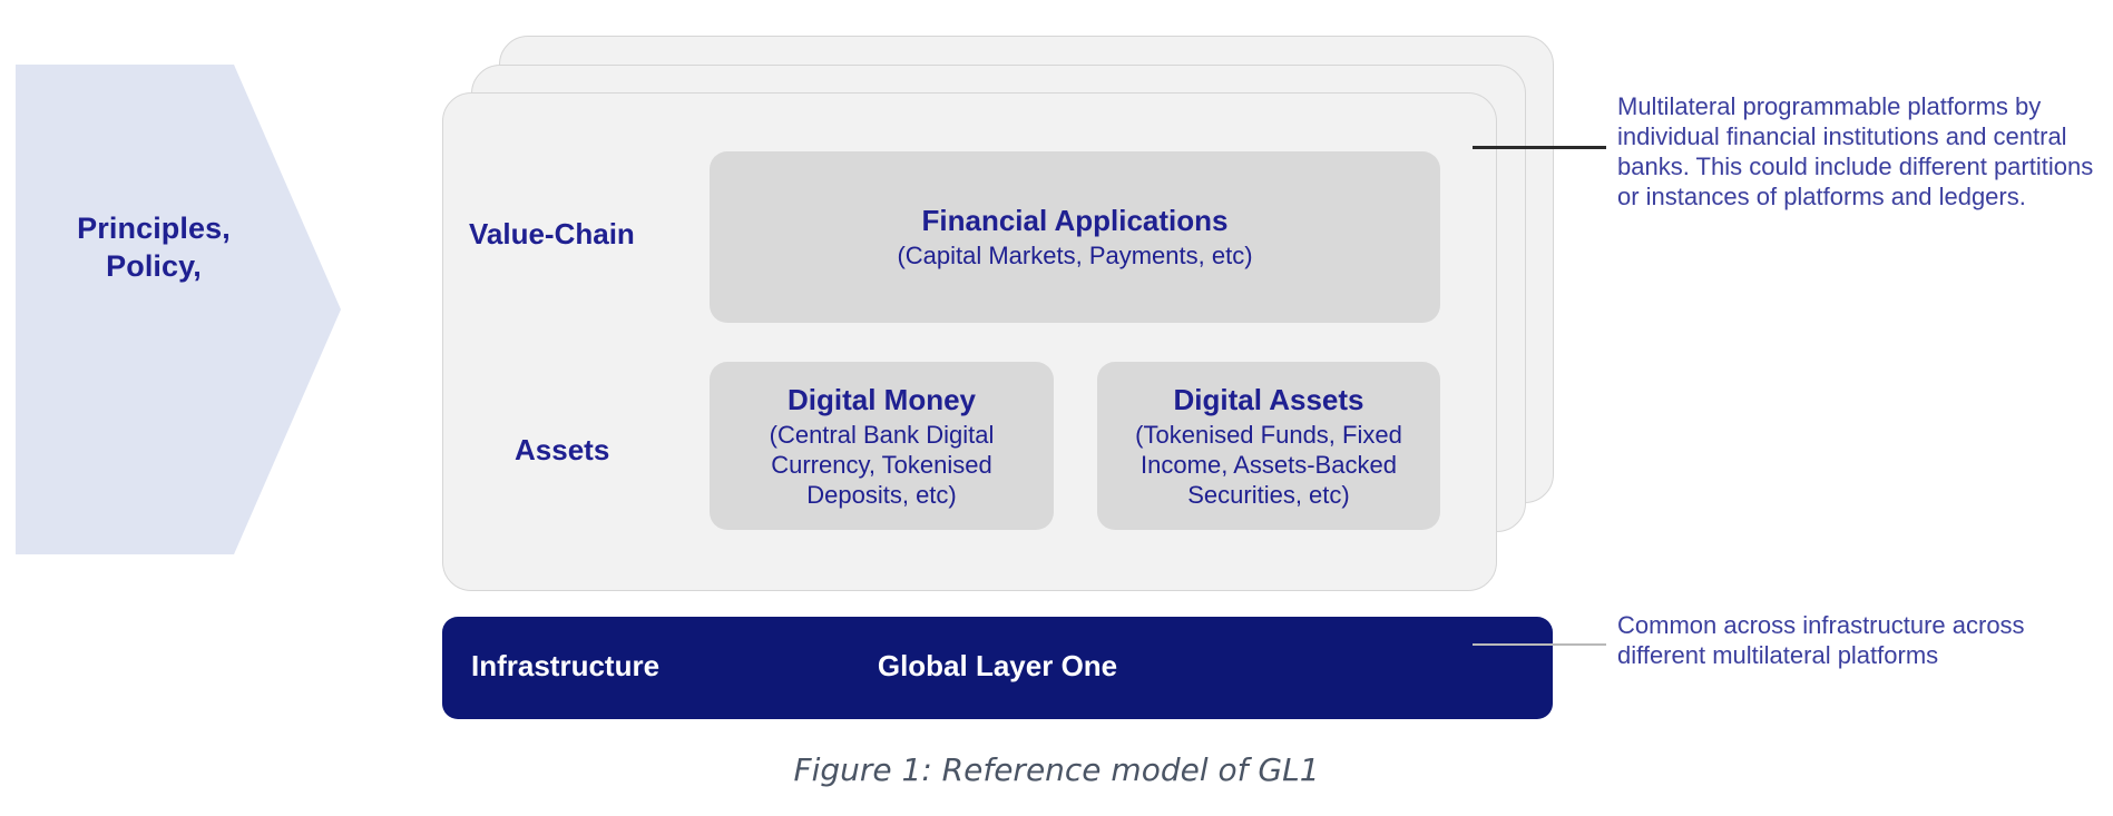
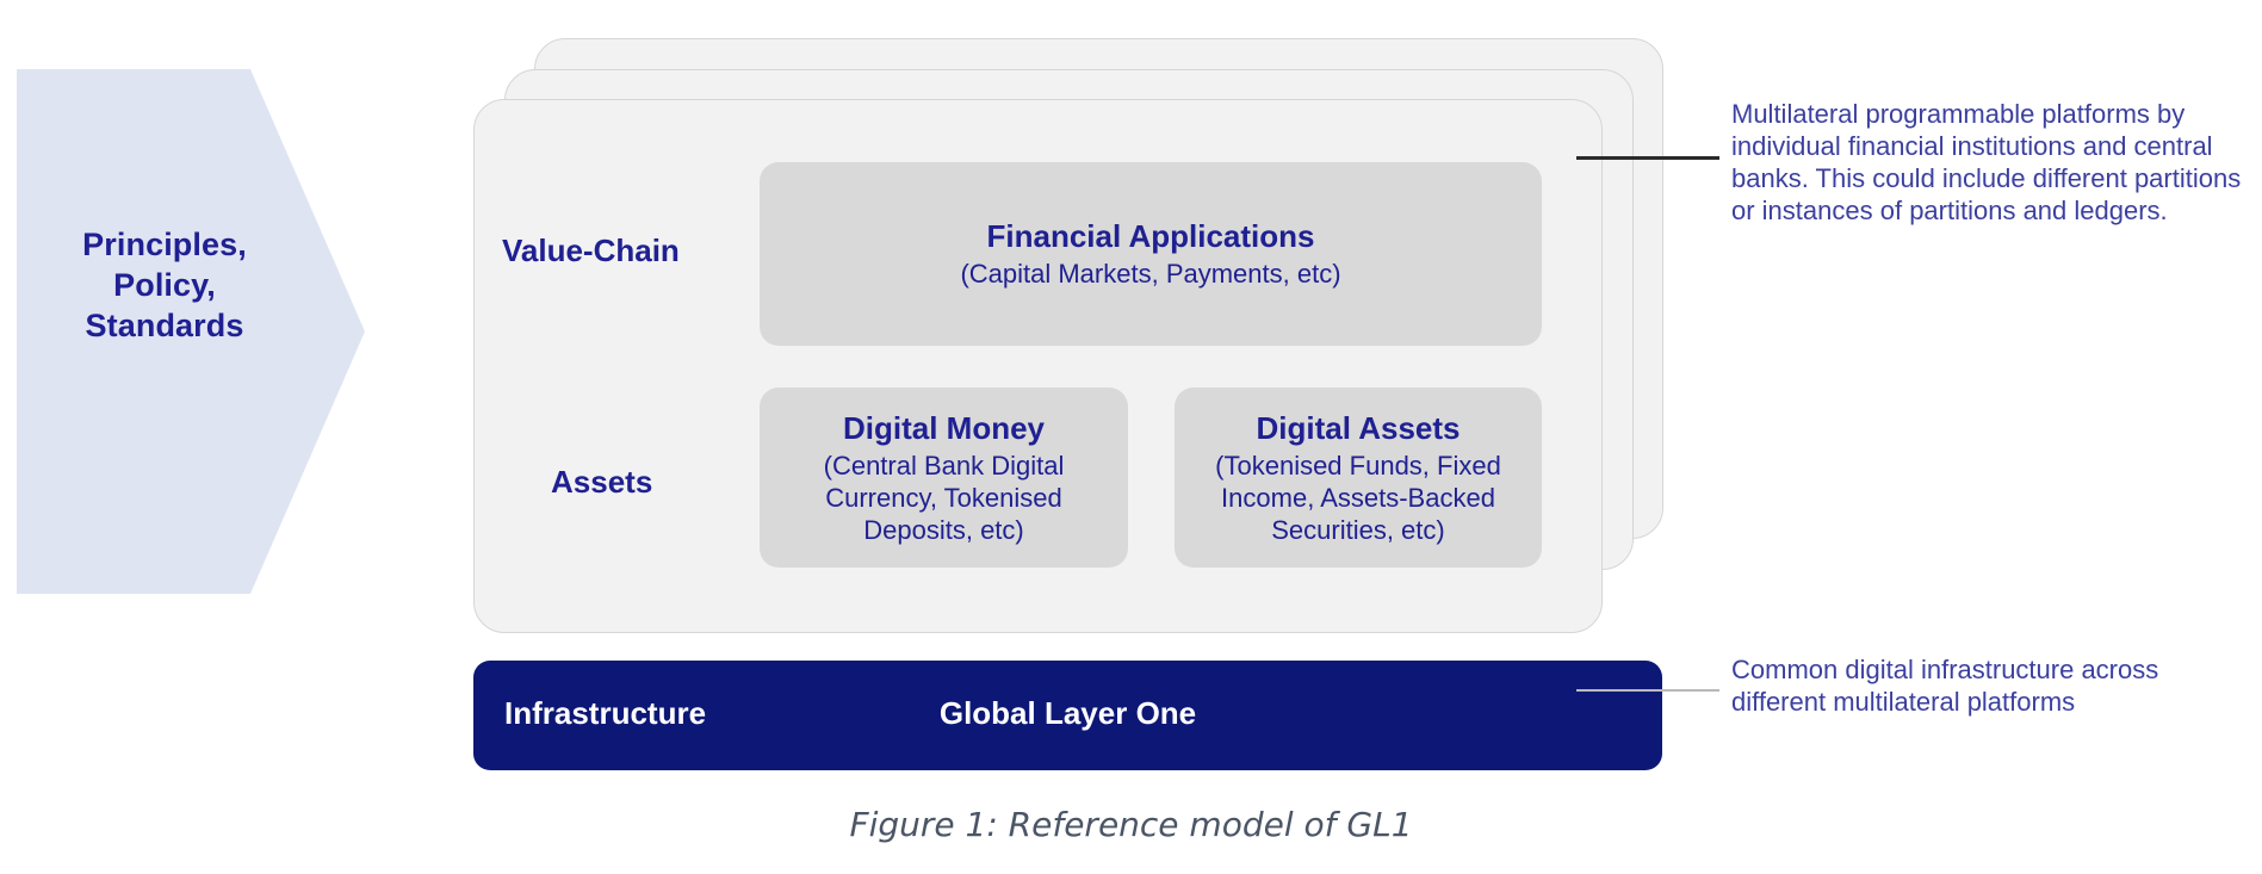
  Principles,
  Policy,
+ Standards
  Value-Chain
  Assets
  Financial Applications
  (Capital Markets, Payments, etc)
  Digital Money
  (Central Bank Digital
  Currency, Tokenised
  Deposits, etc)
  Digital Assets
  (Tokenised Funds, Fixed
  Income, Assets-Backed
  Securities, etc)
  Infrastructure
  Global Layer One
- Multilateral programmable platforms by individual financial institutions and central banks. This could include different partitions or instances of platforms and ledgers.
+ Multilateral programmable platforms by individual financial institutions and central banks. This could include different partitions or instances of partitions and ledgers.
- Common across infrastructure across different multilateral platforms
+ Common digital infrastructure across different multilateral platforms
  Figure 1: Reference model of GL1
